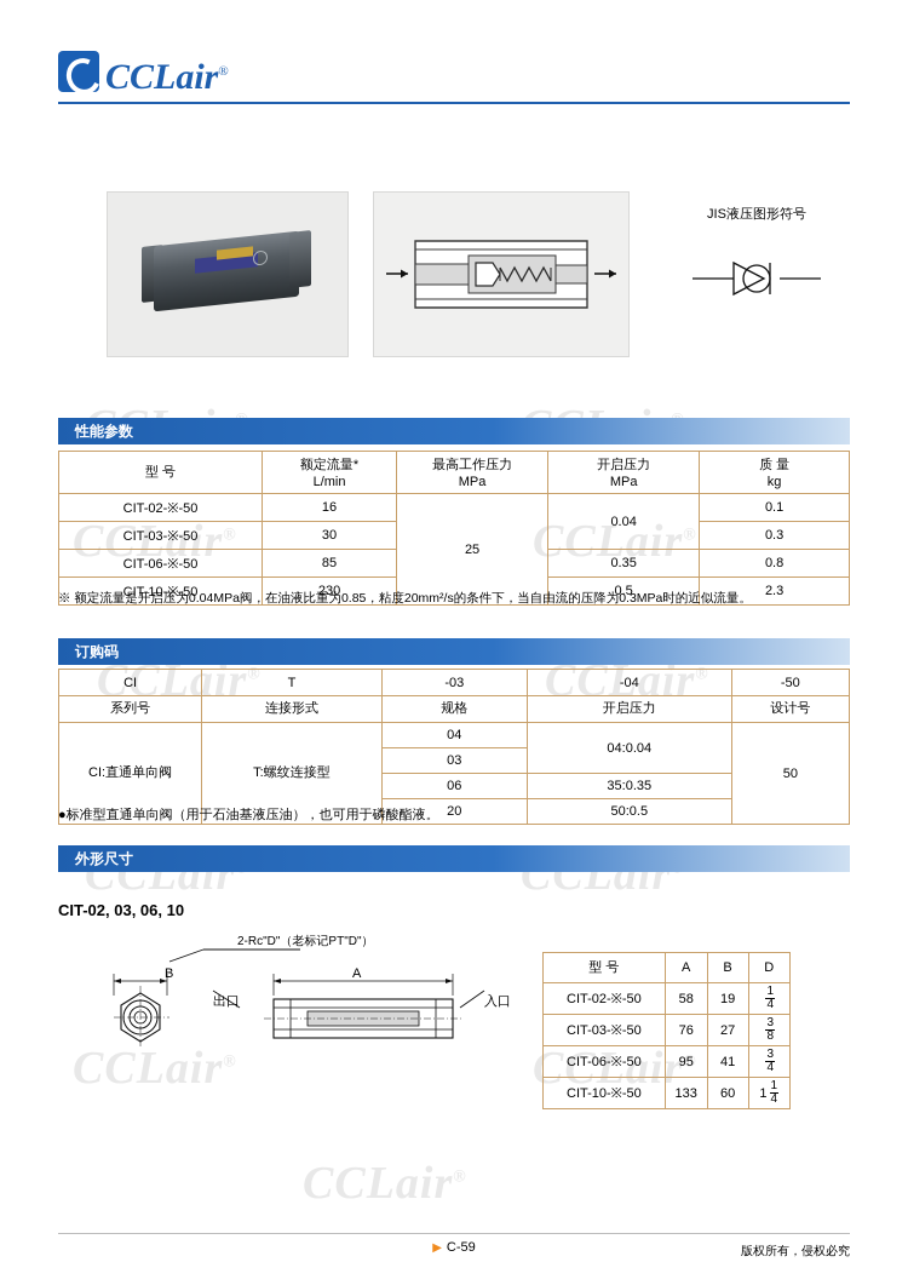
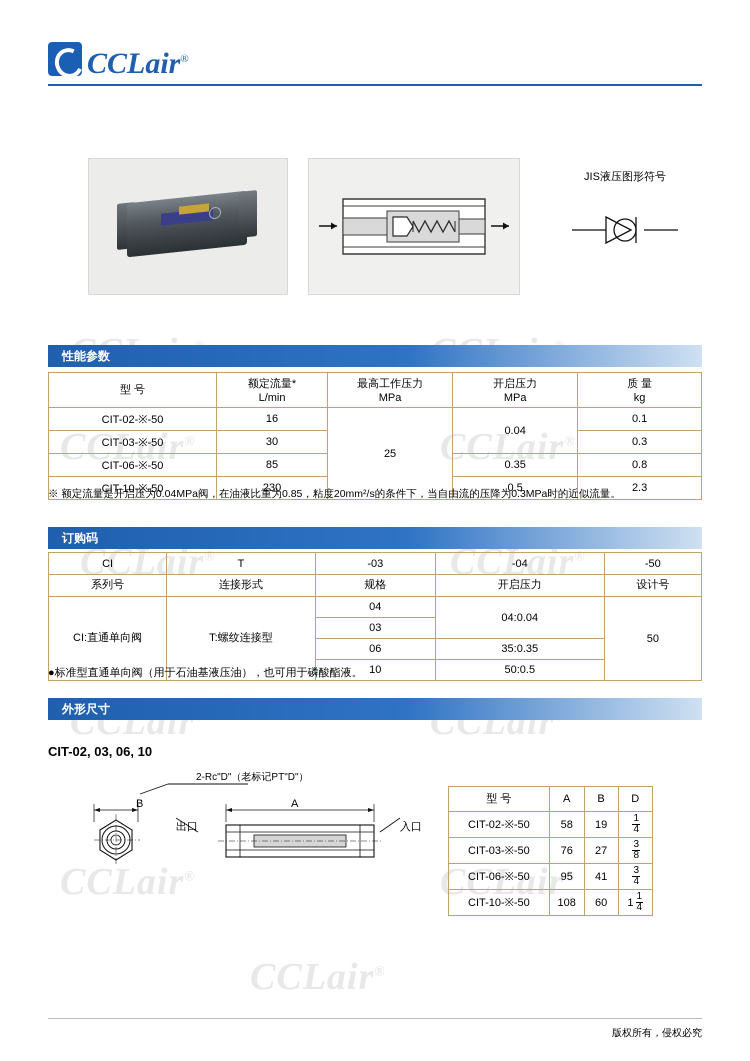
  CCLair
  CCLair
  CCLair®
  CCLair®
  CCLair
  CCLair
  CCLair
  CCLair®
  CCLair®
  JIS液压图形符号
  性能参数
  型 号	额定流量* L/min	最高工作压力 MPa	开启压力 MPa	质 量 kg
  CIT-02-※-50	16	25	0.04	0.1
  CIT-03-※-50	30	0.3
  CIT-06-※-50	85	0.35	0.8
  CIT-10-※-50	230	0.5	2.3
  ※ 额定流量是开启压为0.04MPa阀，在油液比重为0.85，粘度20mm²/s的条件下，当自由流的压降为0.3MPa时的近似流量。
  订购码
  CI	T	-03	-04	-50
  系列号	连接形式	规格	开启压力	设计号
  CI:直通单向阀	T:螺纹连接型	04	04:0.04	50
  03
  06	35:0.35
- 20	50:0.5
+ 10	50:0.5
  ●标准型直通单向阀（用于石油基液压油），也可用于磷酸酯液。
  外形尺寸
  CIT-02, 03, 06, 10
  2-Rc"D"（老标记PT"D"）
  B
  A
  出口
  入口
  型 号	A	B	D
  CIT-02-※-50	58	19	14
  CIT-03-※-50	76	27	38
  CIT-06-※-50	95	41	34
- CIT-10-※-50	133	60	114
+ CIT-10-※-50	108	60	114
- ▶ C-59
  版权所有，侵权必究
